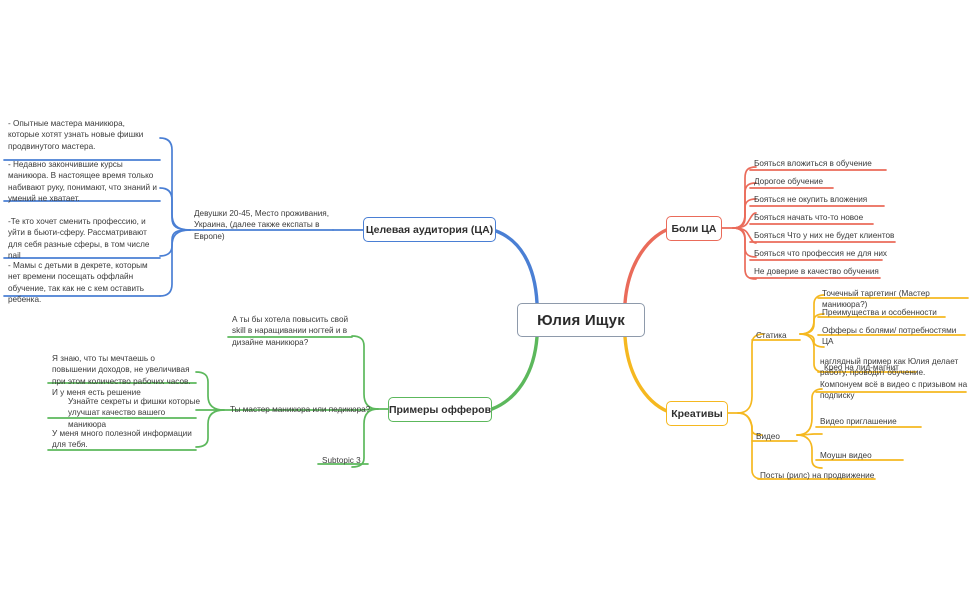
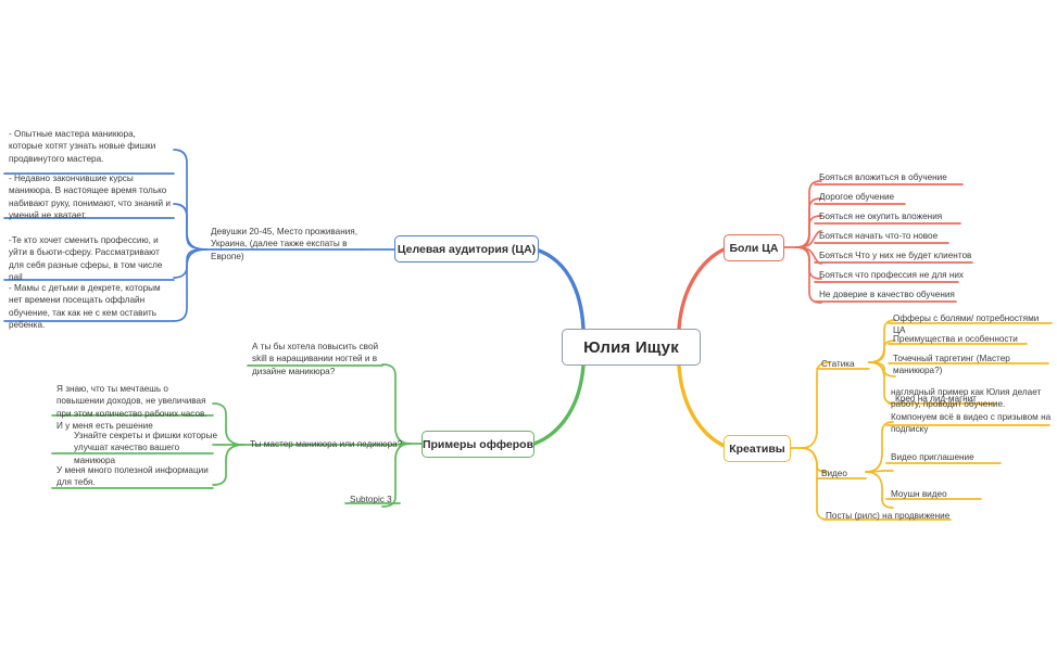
  Юлия Ищук
  Целевая аудитория (ЦА)
  Боли ЦА
  Примеры офферов
  Креативы
  Девушки 20-45, Место проживания, Украина, (далее также експаты в Европе)
  - Опытные мастера маникюра, которые хотят узнать новые фишки продвинутого мастера.
  - Недавно закончившие курсы маникюра. В настоящее время только набивают руку, понимают, что знаний и умений не хватает.
  -Те кто хочет сменить профессию, и уйти в бьюти-сферу. Рассматривают для себя разные сферы, в том числе nail
  - Мамы с детьми в декрете, которым нет времени посещать оффлайн обучение, так как не с кем оставить ребенка.
  Бояться вложиться в обучение
  Дорогое обучение
  Бояться не окупить вложения
  Бояться начать что-то новое
  Бояться Что у них не будет клиентов
  Бояться что профессия не для них
  Не доверие в качество обучения
  А ты бы хотела повысить свой skill в наращивании ногтей и в дизайне маникюра?
  Ты мастер маникюра или педикюра?
  Subtopic 3
  Я знаю, что ты мечтаешь о повышении доходов, не увеличивая при этом количество рабочих часов. И у меня есть решение
  Узнайте секреты и фишки которые улучшат качество вашего маникюра
  У меня много полезной информации для тебя.
  Статика
  Видео
  Посты (рилс) на продвижение
- Точечный таргетинг (Мастер маникюра?)
+ Офферы с болями/ потребностями ЦА
  Преимущества и особенности
- Офферы с болями/ потребностями ЦА
+ Точечный таргетинг (Мастер маникюра?)
  Крео на лид-магнит
  наглядный пример как Юлия делает работу, проводит обучение. Компонуем всё в видео с призывом на подписку
  Видео приглашение
  Моушн видео
